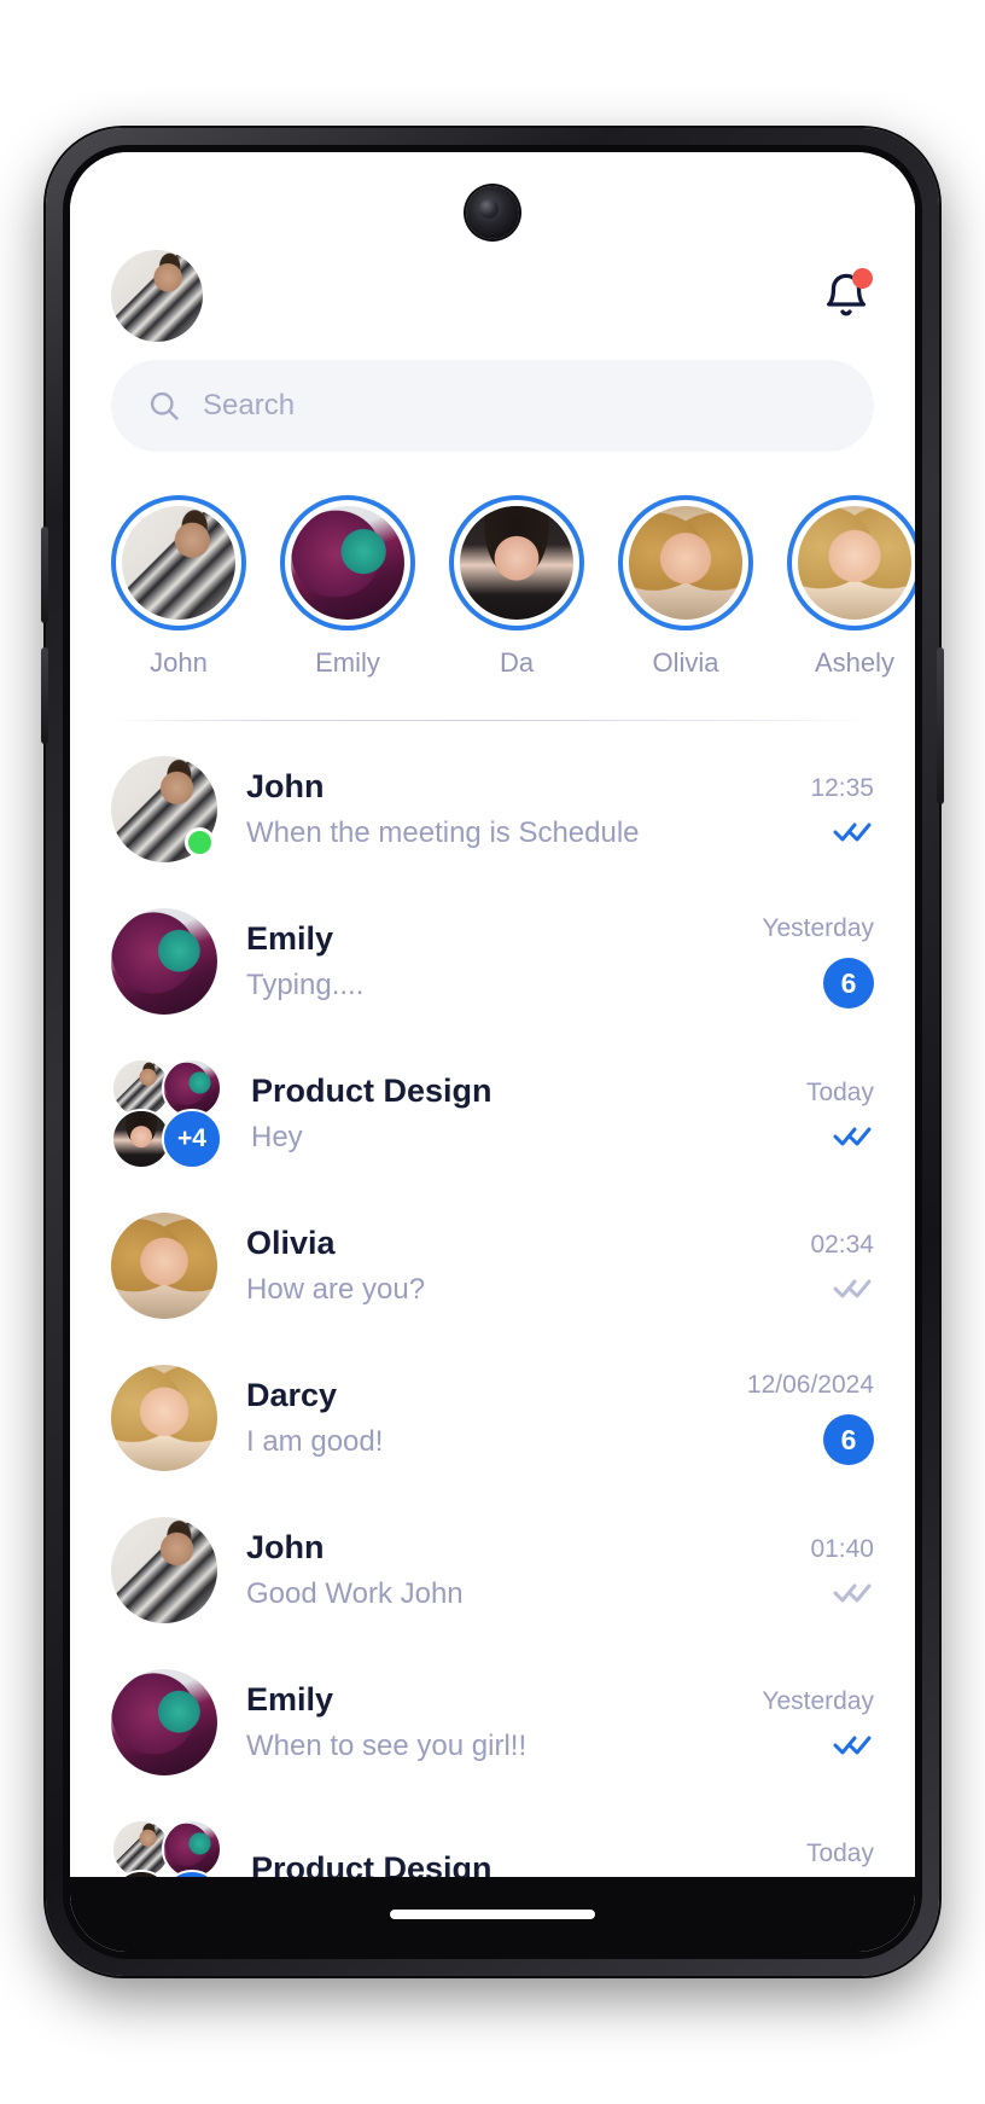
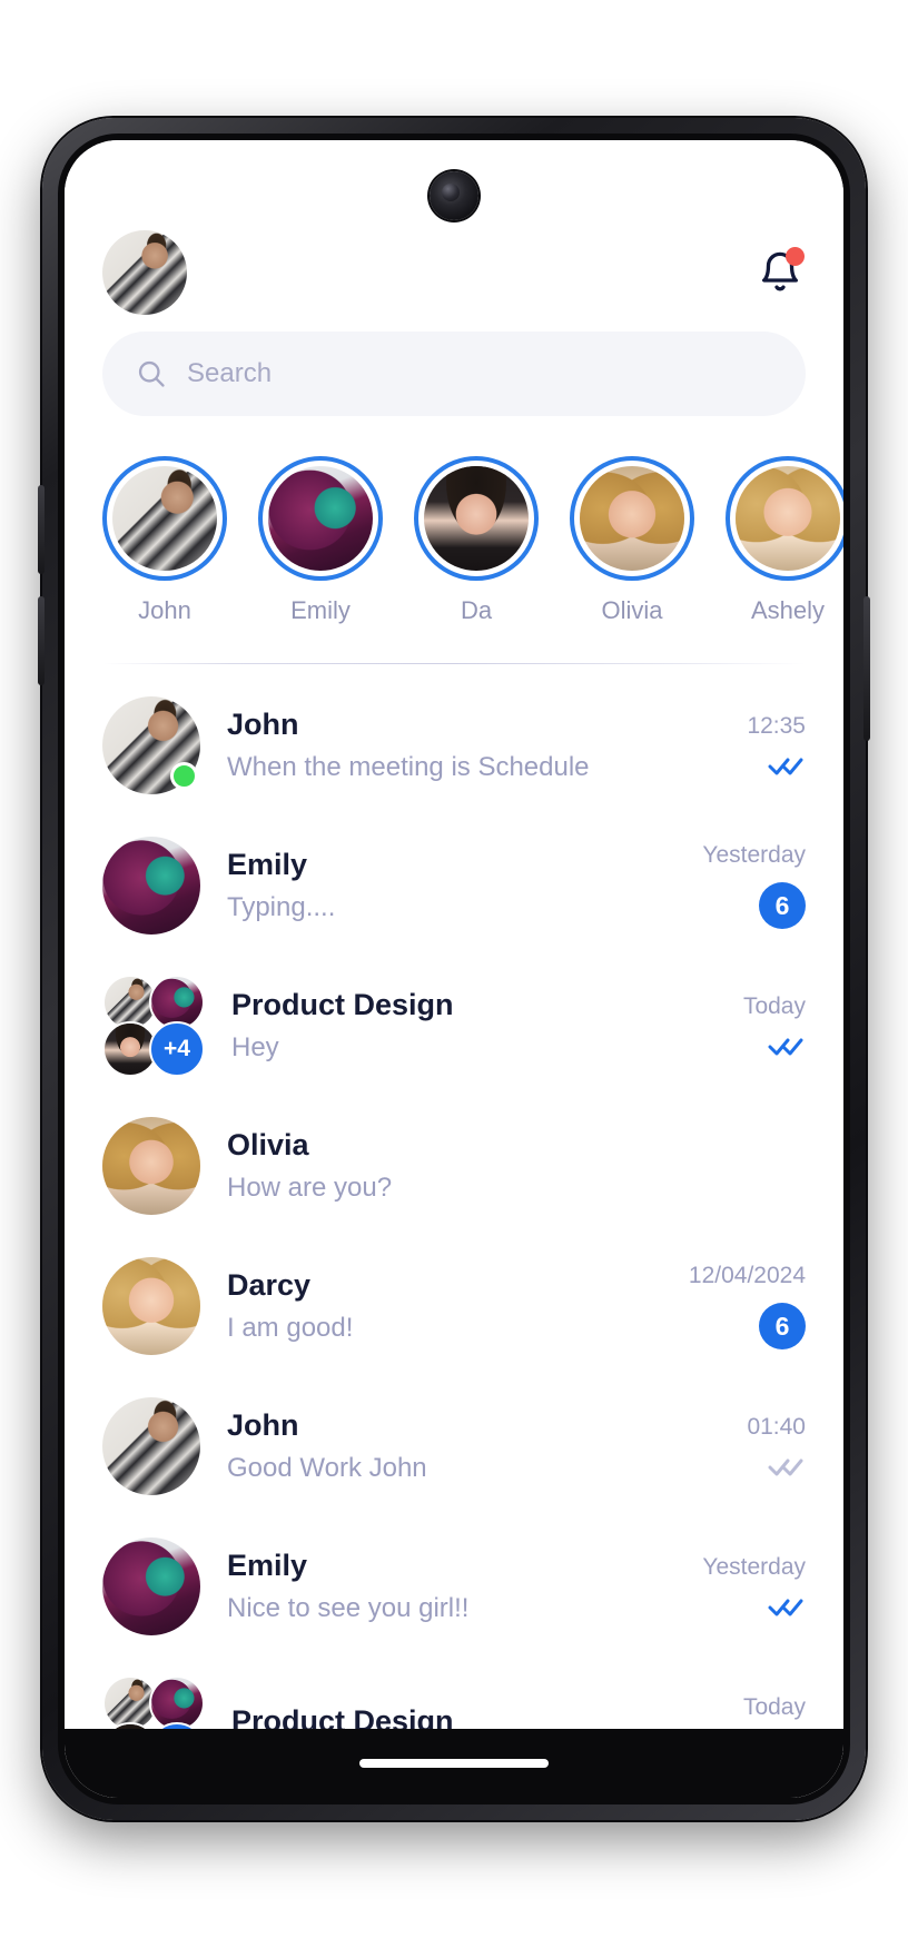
  Search
  John
  Emily
  Da
  Olivia
  Ashely
  John
  When the meeting is Schedule
  12:35
  Emily
  Typing....
  Yesterday
  6
  +4
  Product Design
  Hey
  Today
  Olivia
  How are you?
- 02:34
  Darcy
  I am good!
- 12/06/2024
+ 12/04/2024
  6
  John
  Good Work John
  01:40
  Emily
- When to see you girl!!
+ Nice to see you girl!!
  Yesterday
  Product Design
  Today
